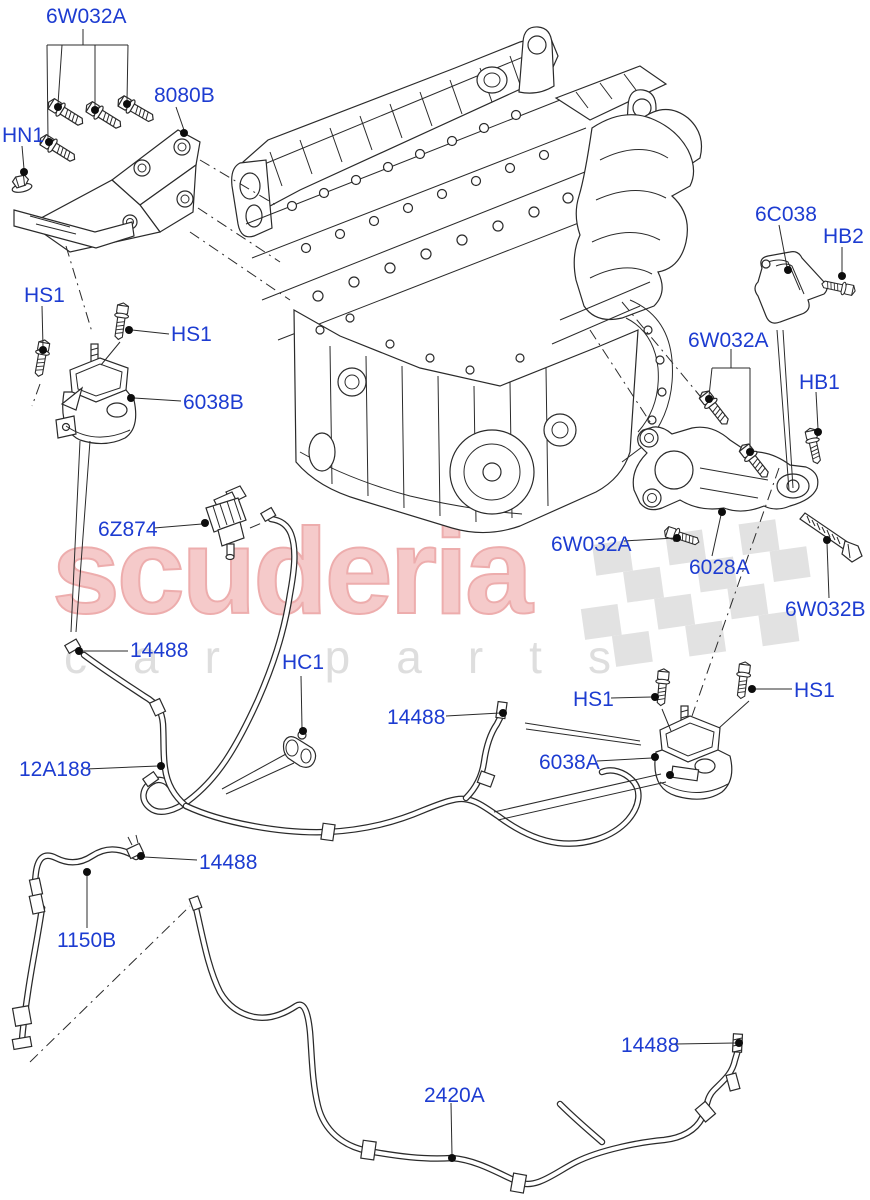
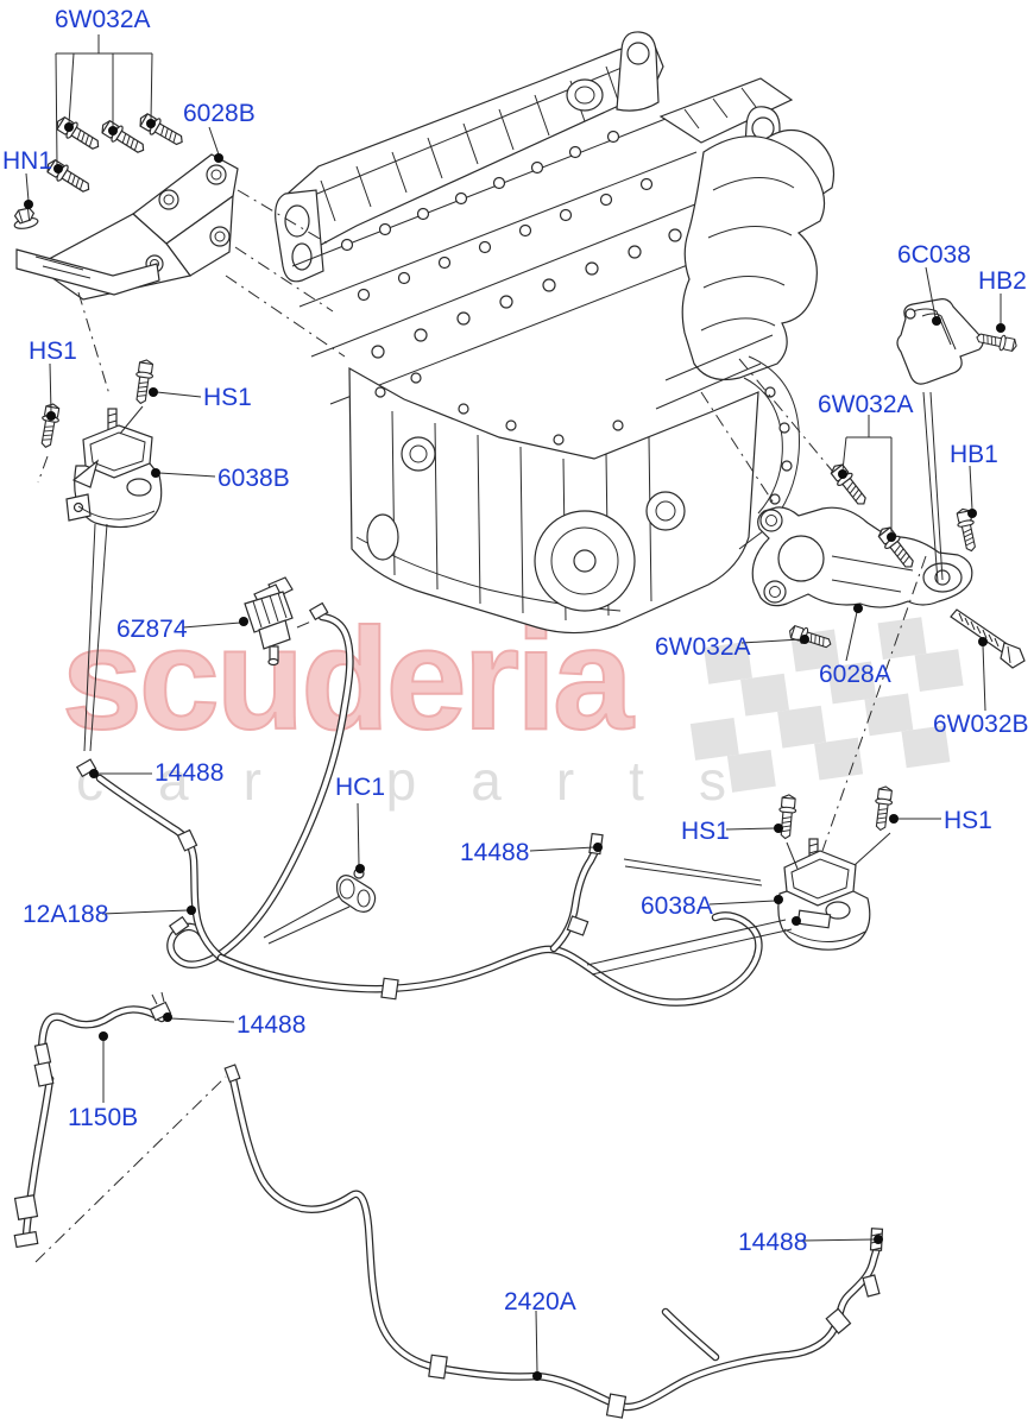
  scuderia
  car part
  6W032A
- 8080B
+ 6028B
  HN1
  HS1
  HS1
  6038B
  6Z874
  6C038
  HB2
  6W032A
  HB1
  6W032A
  6028A
  6W032B
  HS1
  HS1
  6038A
  14488
  HC1
  14488
  12A188
  14488
  1150B
  2420A
  14488
